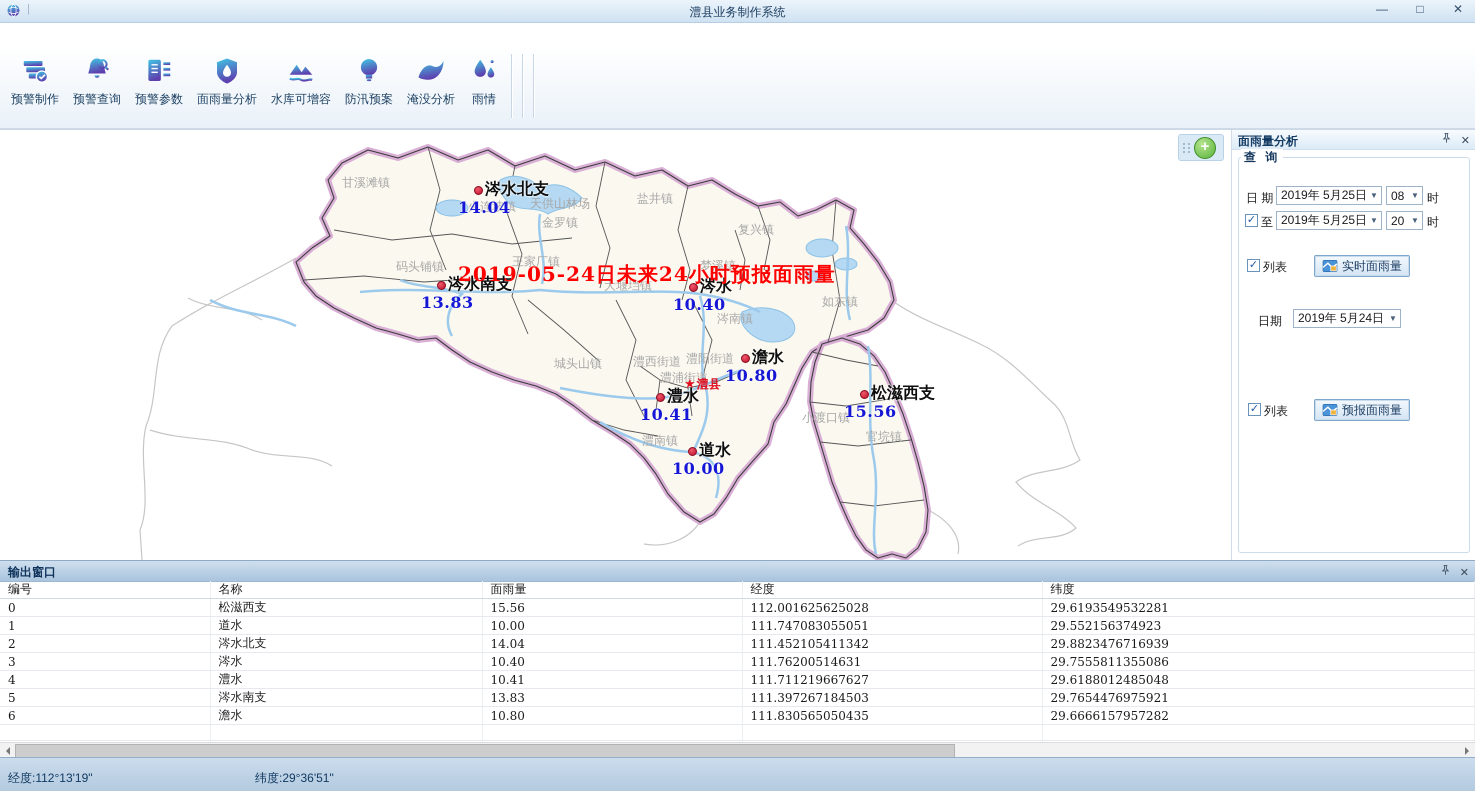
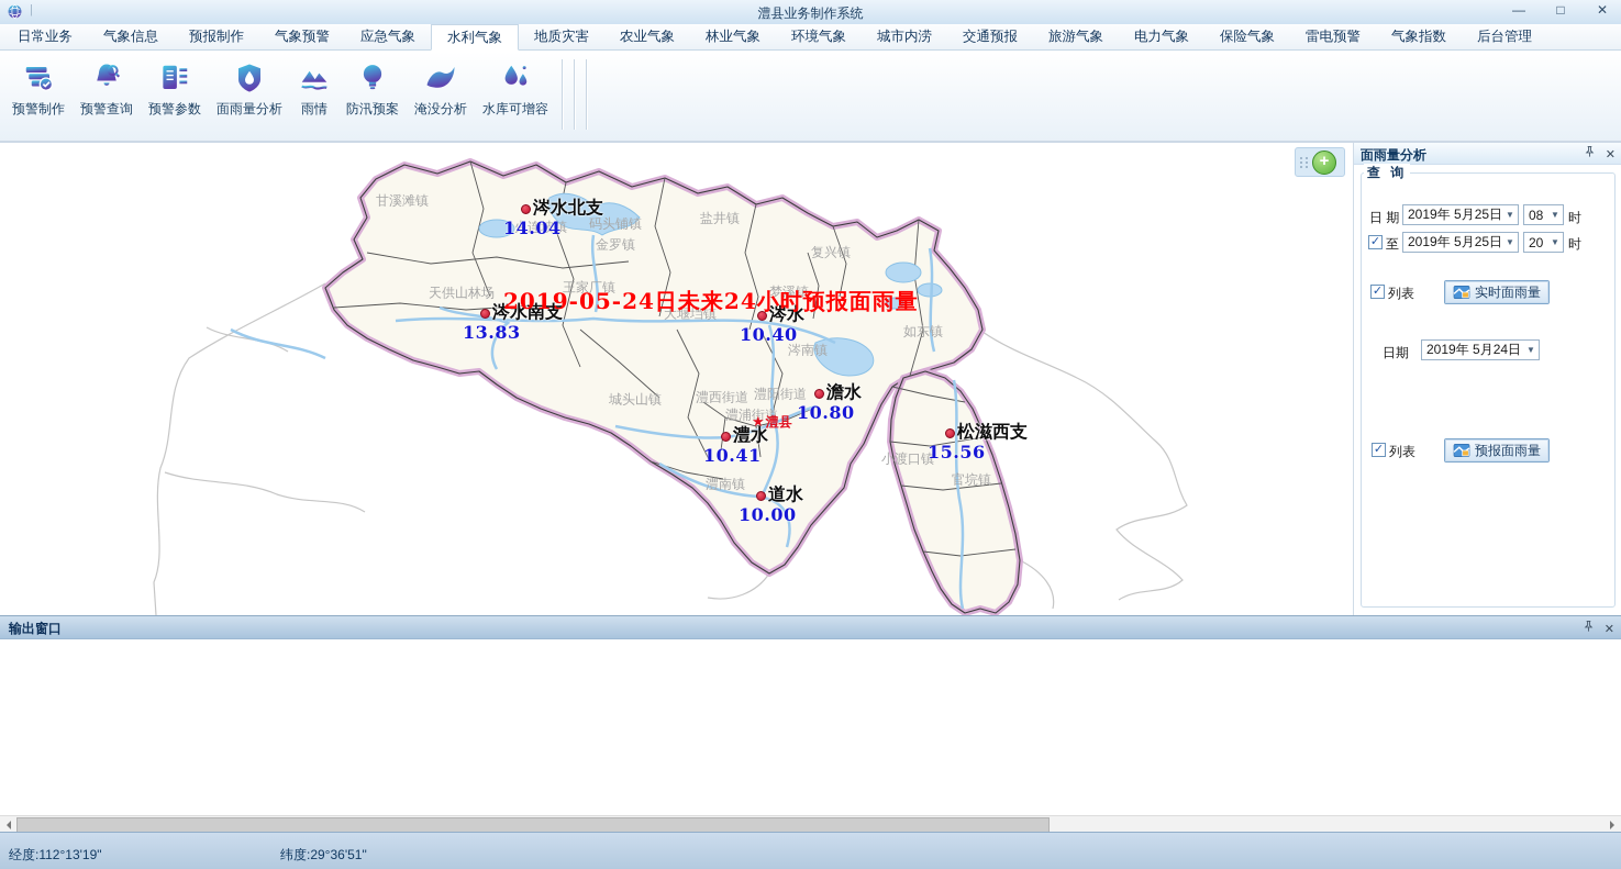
  |
  澧县业务制作系统
  —
  □
  ✕
+ 日常业务
+ 气象信息
+ 预报制作
+ 气象预警
+ 应急气象
+ 水利气象
+ 地质灾害
+ 农业气象
+ 林业气象
+ 环境气象
+ 城市内涝
+ 交通预报
+ 旅游气象
+ 电力气象
+ 保险气象
+ 雷电预警
+ 气象指数
+ 后台管理
  预警制作
  预警查询
  预警参数
  面雨量分析
- 水库可增容
+ 雨情
  防汛预案
  淹没分析
- 雨情
+ 水库可增容
  甘溪滩镇
  火连坡镇
- 天供山林场
+ 码头铺镇
  金罗镇
  盐井镇
  复兴镇
- 码头铺镇
+ 天供山林场
  王家厂镇
  大堰垱镇
  梦溪镇
  涔南镇
  如东镇
  城头山镇
  澧西街道
  澧阳街道
  澧浦街道
  澧南镇
  小渡口镇
  官垸镇
  涔水北支
  14.04
  涔水南支
  13.83
  涔水
  10.40
  澹水
  10.80
  澧水
  10.41
  道水
  10.00
  松滋西支
  15.56
  ★澧县
  2019-05-24日未来24小时预报面雨量
  +
  面雨量分析
  ✕
  查 询
  日 期
  2019年 5月25日
  ▼
  08
  ▼
  时
  ✓
  至
  2019年 5月25日
  ▼
  20
  ▼
  时
  ✓
  列表
  实时面雨量
  日期
  2019年 5月24日
  ▼
  ✓
  列表
  预报面雨量
  输出窗口
  ✕
- 编号	名称	面雨量	经度	纬度
- 0	松滋西支	15.56	112.001625625028	29.6193549532281
- 1	道水	10.00	111.747083055051	29.552156374923
- 2	涔水北支	14.04	111.452105411342	29.8823476716939
- 3	涔水	10.40	111.76200514631	29.7555811355086
- 4	澧水	10.41	111.711219667627	29.6188012485048
- 5	涔水南支	13.83	111.397267184503	29.7654476975921
- 6	澹水	10.80	111.830565050435	29.6666157957282
  经度:112°13'19"
  纬度:29°36'51"
